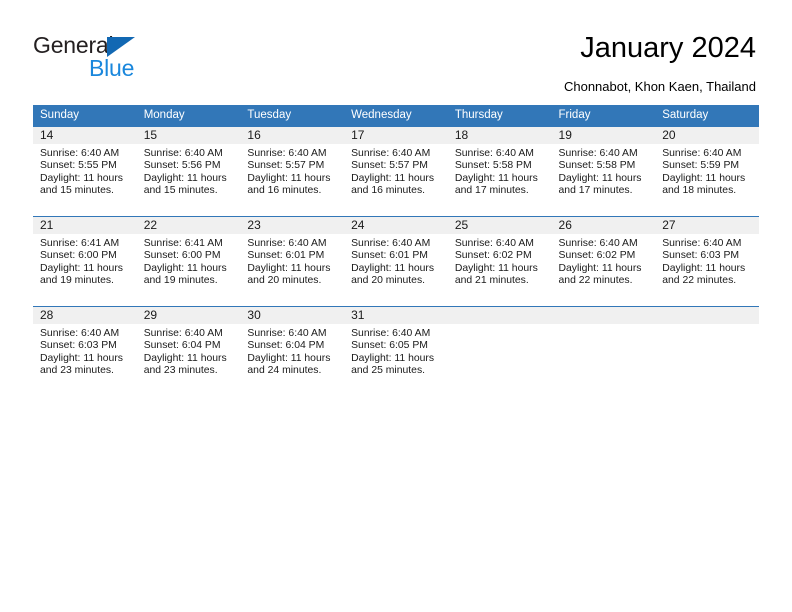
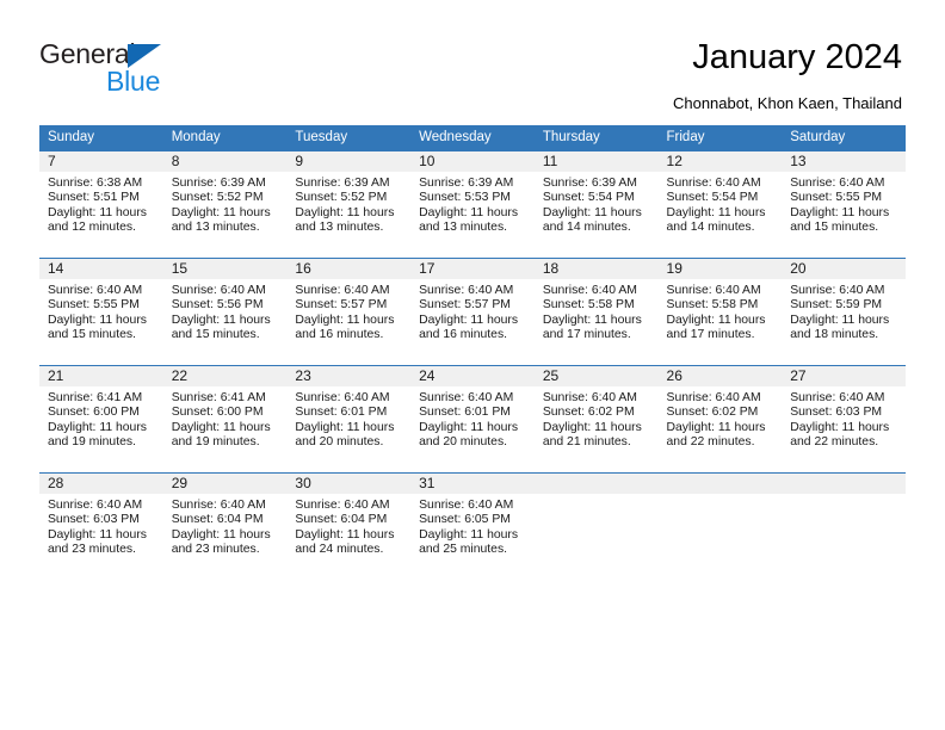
  General
  Blue
  January 2024
  Chonnabot, Khon Kaen, Thailand
  Sunday	Monday	Tuesday	Wednesday	Thursday	Friday	Saturday
+ 7Sunrise: 6:38 AMSunset: 5:51 PMDaylight: 11 hoursand 12 minutes.	8Sunrise: 6:39 AMSunset: 5:52 PMDaylight: 11 hoursand 13 minutes.	9Sunrise: 6:39 AMSunset: 5:52 PMDaylight: 11 hoursand 13 minutes.	10Sunrise: 6:39 AMSunset: 5:53 PMDaylight: 11 hoursand 13 minutes.	11Sunrise: 6:39 AMSunset: 5:54 PMDaylight: 11 hoursand 14 minutes.	12Sunrise: 6:40 AMSunset: 5:54 PMDaylight: 11 hoursand 14 minutes.	13Sunrise: 6:40 AMSunset: 5:55 PMDaylight: 11 hoursand 15 minutes.
  14Sunrise: 6:40 AMSunset: 5:55 PMDaylight: 11 hoursand 15 minutes.	15Sunrise: 6:40 AMSunset: 5:56 PMDaylight: 11 hoursand 15 minutes.	16Sunrise: 6:40 AMSunset: 5:57 PMDaylight: 11 hoursand 16 minutes.	17Sunrise: 6:40 AMSunset: 5:57 PMDaylight: 11 hoursand 16 minutes.	18Sunrise: 6:40 AMSunset: 5:58 PMDaylight: 11 hoursand 17 minutes.	19Sunrise: 6:40 AMSunset: 5:58 PMDaylight: 11 hoursand 17 minutes.	20Sunrise: 6:40 AMSunset: 5:59 PMDaylight: 11 hoursand 18 minutes.
  21Sunrise: 6:41 AMSunset: 6:00 PMDaylight: 11 hoursand 19 minutes.	22Sunrise: 6:41 AMSunset: 6:00 PMDaylight: 11 hoursand 19 minutes.	23Sunrise: 6:40 AMSunset: 6:01 PMDaylight: 11 hoursand 20 minutes.	24Sunrise: 6:40 AMSunset: 6:01 PMDaylight: 11 hoursand 20 minutes.	25Sunrise: 6:40 AMSunset: 6:02 PMDaylight: 11 hoursand 21 minutes.	26Sunrise: 6:40 AMSunset: 6:02 PMDaylight: 11 hoursand 22 minutes.	27Sunrise: 6:40 AMSunset: 6:03 PMDaylight: 11 hoursand 22 minutes.
  28Sunrise: 6:40 AMSunset: 6:03 PMDaylight: 11 hoursand 23 minutes.	29Sunrise: 6:40 AMSunset: 6:04 PMDaylight: 11 hoursand 23 minutes.	30Sunrise: 6:40 AMSunset: 6:04 PMDaylight: 11 hoursand 24 minutes.	31Sunrise: 6:40 AMSunset: 6:05 PMDaylight: 11 hoursand 25 minutes.
